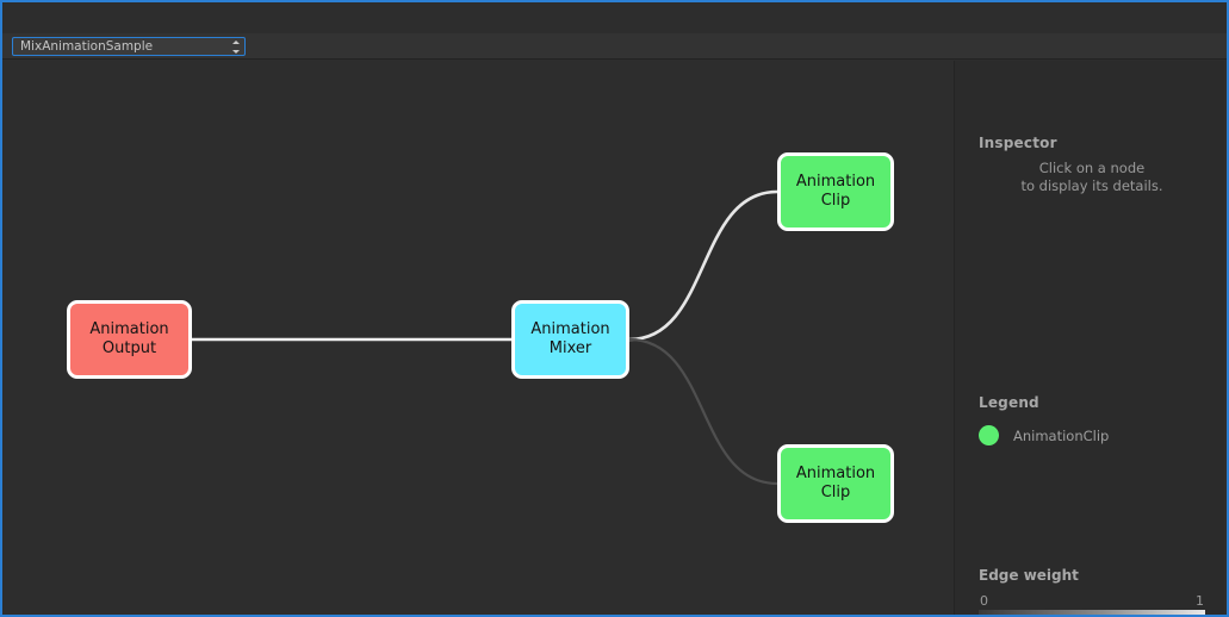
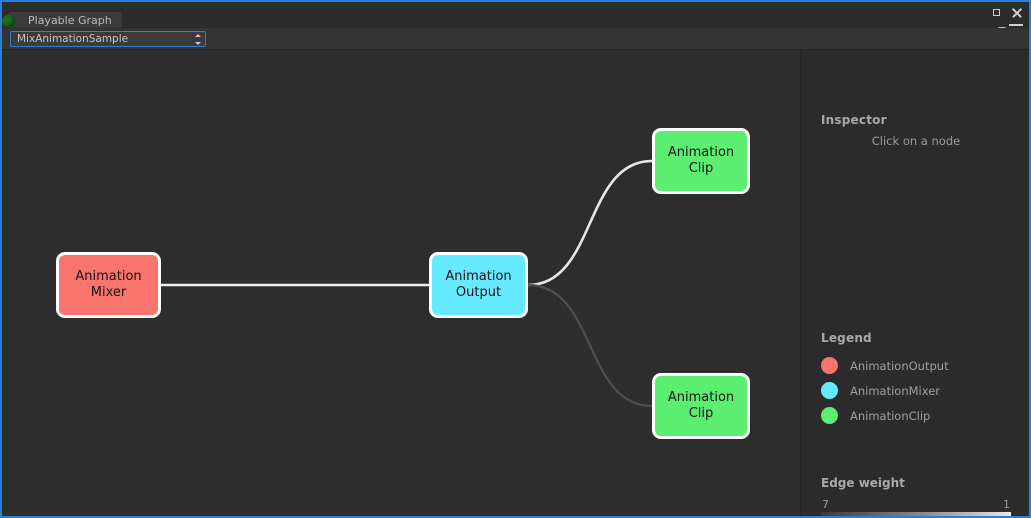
+ Playable Graph
  MixAnimationSample
  Animation
- Output
+ Mixer
  Animation
- Mixer
+ Output
  Animation
  Clip
  Animation
  Clip
  Inspector
  Click on a node
- to display its details.
  Legend
+ AnimationOutput
+ AnimationMixer
  AnimationClip
  Edge weight
- 0
+ 7
  1
